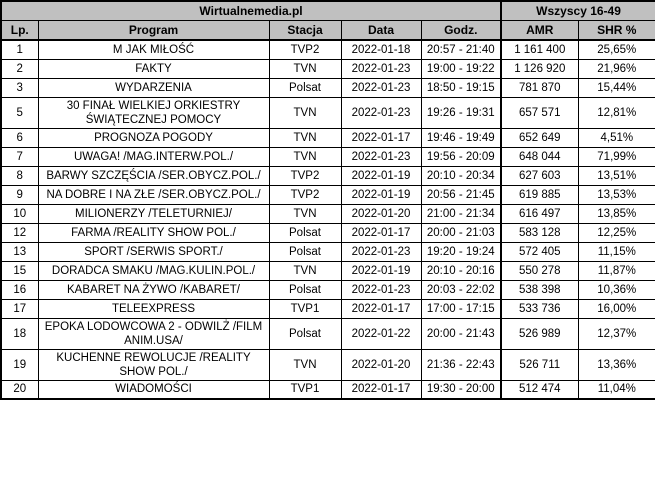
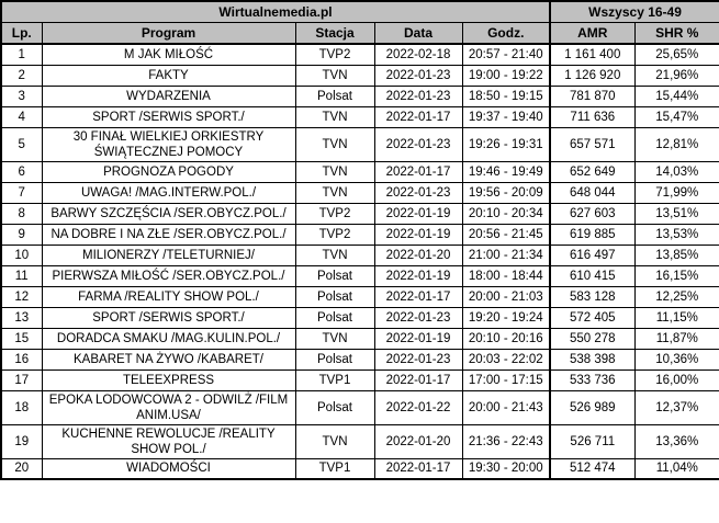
  Wirtualnemedia.pl	Wszyscy 16-49
  Lp.	Program	Stacja	Data	Godz.	AMR	SHR %
- 1	M JAK MIŁOŚĆ	TVP2	2022-01-18	20:57 - 21:40	1 161 400	25,65%
+ 1	M JAK MIŁOŚĆ	TVP2	2022-02-18	20:57 - 21:40	1 161 400	25,65%
  2	FAKTY	TVN	2022-01-23	19:00 - 19:22	1 126 920	21,96%
  3	WYDARZENIA	Polsat	2022-01-23	18:50 - 19:15	781 870	15,44%
+ 4	SPORT /SERWIS SPORT./	TVN	2022-01-17	19:37 - 19:40	711 636	15,47%
  5	30 FINAŁ WIELKIEJ ORKIESTRY ŚWIĄTECZNEJ POMOCY	TVN	2022-01-23	19:26 - 19:31	657 571	12,81%
- 6	PROGNOZA POGODY	TVN	2022-01-17	19:46 - 19:49	652 649	4,51%
+ 6	PROGNOZA POGODY	TVN	2022-01-17	19:46 - 19:49	652 649	14,03%
  7	UWAGA! /MAG.INTERW.POL./	TVN	2022-01-23	19:56 - 20:09	648 044	71,99%
  8	BARWY SZCZĘŚCIA /SER.OBYCZ.POL./	TVP2	2022-01-19	20:10 - 20:34	627 603	13,51%
  9	NA DOBRE I NA ZŁE /SER.OBYCZ.POL./	TVP2	2022-01-19	20:56 - 21:45	619 885	13,53%
  10	MILIONERZY /TELETURNIEJ/	TVN	2022-01-20	21:00 - 21:34	616 497	13,85%
+ 11	PIERWSZA MIŁOŚĆ /SER.OBYCZ.POL./	Polsat	2022-01-19	18:00 - 18:44	610 415	16,15%
  12	FARMA /REALITY SHOW POL./	Polsat	2022-01-17	20:00 - 21:03	583 128	12,25%
  13	SPORT /SERWIS SPORT./	Polsat	2022-01-23	19:20 - 19:24	572 405	11,15%
  15	DORADCA SMAKU /MAG.KULIN.POL./	TVN	2022-01-19	20:10 - 20:16	550 278	11,87%
  16	KABARET NA ŻYWO /KABARET/	Polsat	2022-01-23	20:03 - 22:02	538 398	10,36%
  17	TELEEXPRESS	TVP1	2022-01-17	17:00 - 17:15	533 736	16,00%
  18	EPOKA LODOWCOWA 2 - ODWILŻ /FILM ANIM.USA/	Polsat	2022-01-22	20:00 - 21:43	526 989	12,37%
  19	KUCHENNE REWOLUCJE /REALITY SHOW POL./	TVN	2022-01-20	21:36 - 22:43	526 711	13,36%
  20	WIADOMOŚCI	TVP1	2022-01-17	19:30 - 20:00	512 474	11,04%
